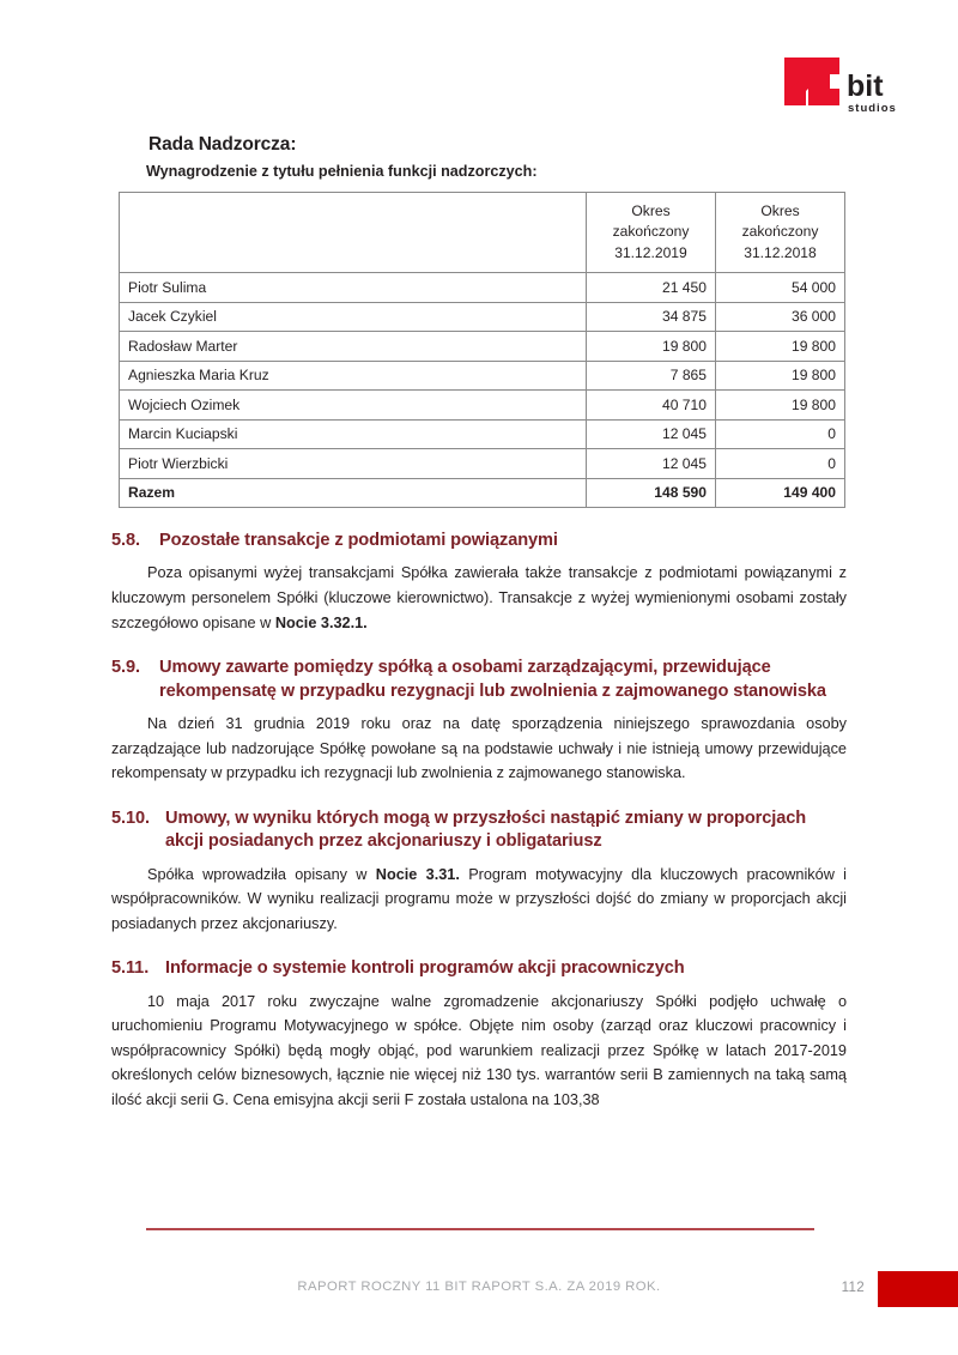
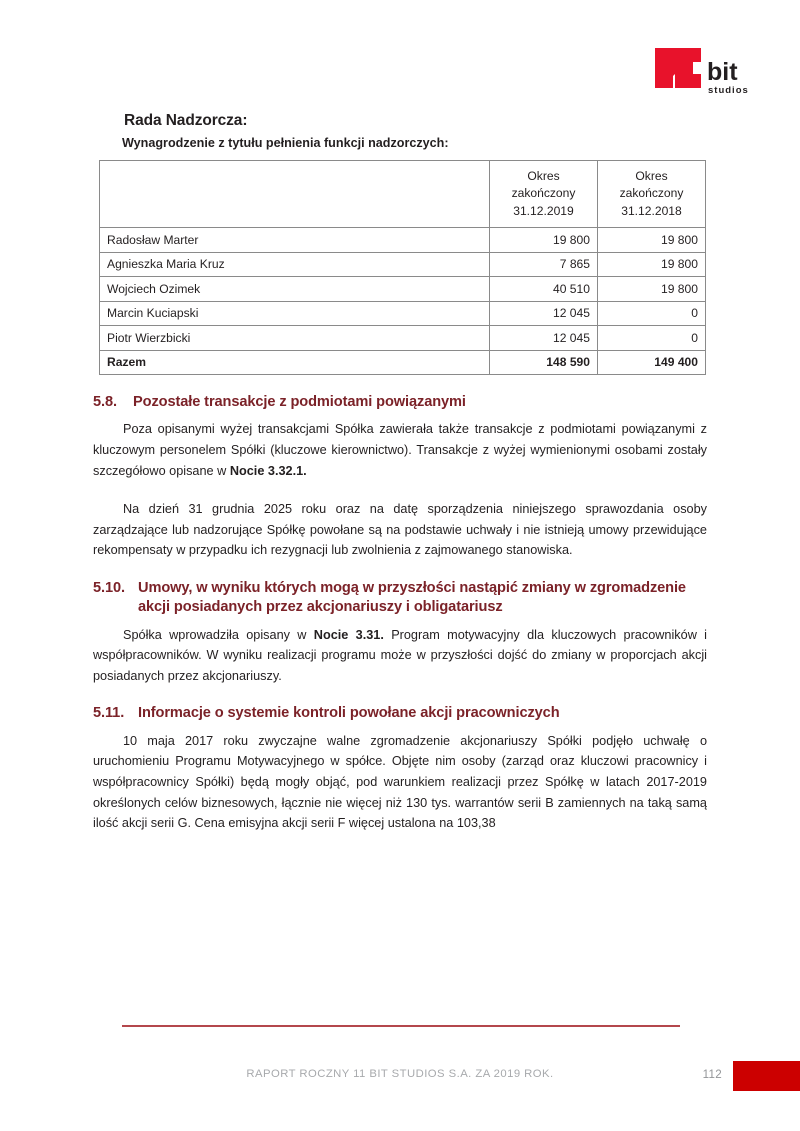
  bit
  studios
  Rada Nadzorcza:
  Wynagrodzenie z tytułu pełnienia funkcji nadzorczych:
  	Okres zakończony 31.12.2019	Okres zakończony 31.12.2018
- Piotr Sulima	21 450	54 000
- Jacek Czykiel	34 875	36 000
  Radosław Marter	19 800	19 800
  Agnieszka Maria Kruz	7 865	19 800
- Wojciech Ozimek	40 710	19 800
+ Wojciech Ozimek	40 510	19 800
  Marcin Kuciapski	12 045	0
  Piotr Wierzbicki	12 045	0
  Razem	148 590	149 400
  5.8.
  Pozostałe transakcje z podmiotami powiązanymi
  Poza opisanymi wyżej transakcjami Spółka zawierała także transakcje z podmiotami powiązanymi z kluczowym personelem Spółki (kluczowe kierownictwo). Transakcje z wyżej wymienionymi osobami zostały szczegółowo opisane w Nocie 3.32.1.
- 5.9.
- Umowy zawarte pomiędzy spółką a osobami zarządzającymi, przewidujące rekompensatę w przypadku rezygnacji lub zwolnienia z zajmowanego stanowiska
- Na dzień 31 grudnia 2019 roku oraz na datę sporządzenia niniejszego sprawozdania osoby zarządzające lub nadzorujące Spółkę powołane są na podstawie uchwały i nie istnieją umowy przewidujące rekompensaty w przypadku ich rezygnacji lub zwolnienia z zajmowanego stanowiska.
+ Na dzień 31 grudnia 2025 roku oraz na datę sporządzenia niniejszego sprawozdania osoby zarządzające lub nadzorujące Spółkę powołane są na podstawie uchwały i nie istnieją umowy przewidujące rekompensaty w przypadku ich rezygnacji lub zwolnienia z zajmowanego stanowiska.
  5.10.
- Umowy, w wyniku których mogą w przyszłości nastąpić zmiany w proporcjach akcji posiadanych przez akcjonariuszy i obligatariusz
+ Umowy, w wyniku których mogą w przyszłości nastąpić zmiany w zgromadzenie akcji posiadanych przez akcjonariuszy i obligatariusz
  Spółka wprowadziła opisany w Nocie 3.31. Program motywacyjny dla kluczowych pracowników i współpracowników. W wyniku realizacji programu może w przyszłości dojść do zmiany w proporcjach akcji posiadanych przez akcjonariuszy.
  5.11.
- Informacje o systemie kontroli programów akcji pracowniczych
+ Informacje o systemie kontroli powołane akcji pracowniczych
- 10 maja 2017 roku zwyczajne walne zgromadzenie akcjonariuszy Spółki podjęło uchwałę o uruchomieniu Programu Motywacyjnego w spółce. Objęte nim osoby (zarząd oraz kluczowi pracownicy i współpracownicy Spółki) będą mogły objąć, pod warunkiem realizacji przez Spółkę w latach 2017-2019 określonych celów biznesowych, łącznie nie więcej niż 130 tys. warrantów serii B zamiennych na taką samą ilość akcji serii G. Cena emisyjna akcji serii F została ustalona na 103,38
+ 10 maja 2017 roku zwyczajne walne zgromadzenie akcjonariuszy Spółki podjęło uchwałę o uruchomieniu Programu Motywacyjnego w spółce. Objęte nim osoby (zarząd oraz kluczowi pracownicy i współpracownicy Spółki) będą mogły objąć, pod warunkiem realizacji przez Spółkę w latach 2017-2019 określonych celów biznesowych, łącznie nie więcej niż 130 tys. warrantów serii B zamiennych na taką samą ilość akcji serii G. Cena emisyjna akcji serii F więcej ustalona na 103,38
- RAPORT ROCZNY 11 BIT RAPORT S.A. ZA 2019 ROK.
+ RAPORT ROCZNY 11 BIT STUDIOS S.A. ZA 2019 ROK.
  112
